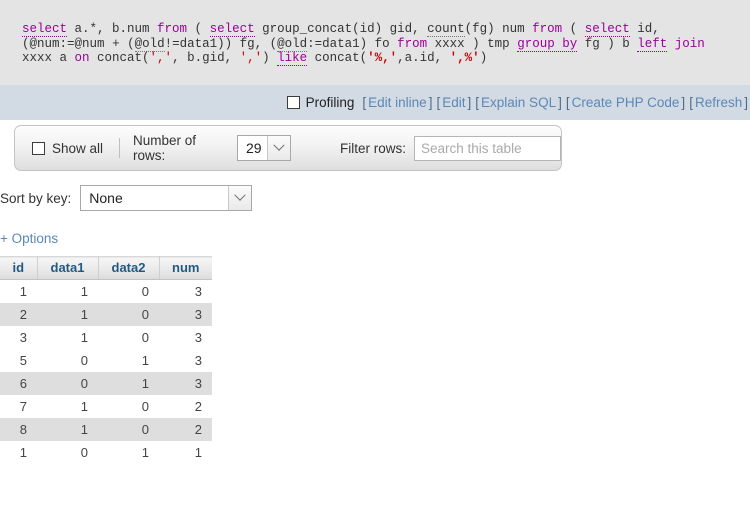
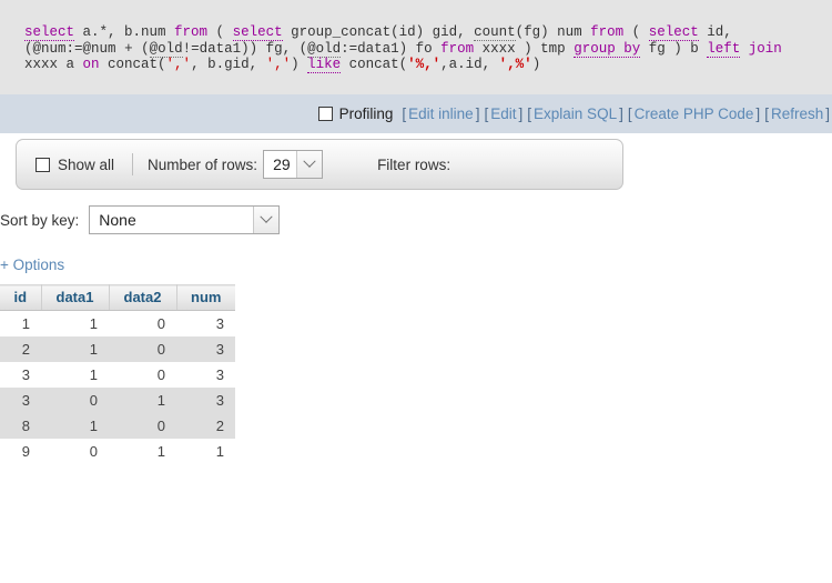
  select a.*, b.num from ( select group_concat(id) gid, count(fg) num from ( select id, (@num:=@num + (@old!=data1)) fg, (@old:=data1) fo from xxxx ) tmp group by fg ) b left join xxxx a on concat(',', b.gid, ',') like concat('%,',a.id, ',%')
  Profiling
  [
  Edit inline
  ]
  [
  Edit
  ]
  [
  Explain SQL
  ]
  [
  Create PHP Code
  ]
  [
  Refresh
  ]
  Show all
  Number of rows:
  29
  Filter rows:
- Search this table
  Sort by key:
  None
  + Options
  id	data1	data2	num
  1	1	0	3
  2	1	0	3
  3	1	0	3
- 5	0	1	3
- 6	0	1	3
+ 3	0	1	3
- 7	1	0	2
  8	1	0	2
- 1	0	1	1
+ 9	0	1	1
